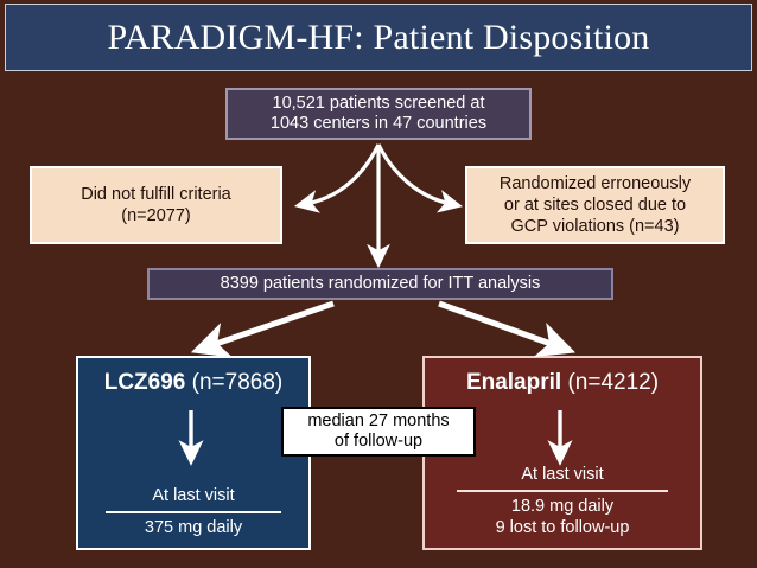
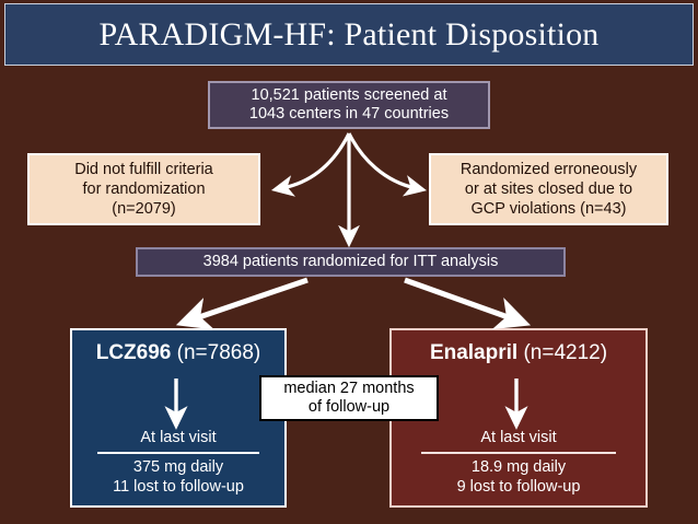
  PARADIGM-HF: Patient Disposition
  10,521 patients screened at
  1043 centers in 47 countries
  Did not fulfill criteria
+ for randomization
- (n=2077)
+ (n=2079)
  Randomized erroneously
  or at sites closed due to
  GCP violations (n=43)
- 8399 patients randomized for ITT analysis
+ 3984 patients randomized for ITT analysis
  LCZ696 (n=7868)
  At last visit
  375 mg daily
+ 11 lost to follow-up
  Enalapril (n=4212)
  At last visit
  18.9 mg daily
  9 lost to follow-up
  median 27 months
  of follow-up
